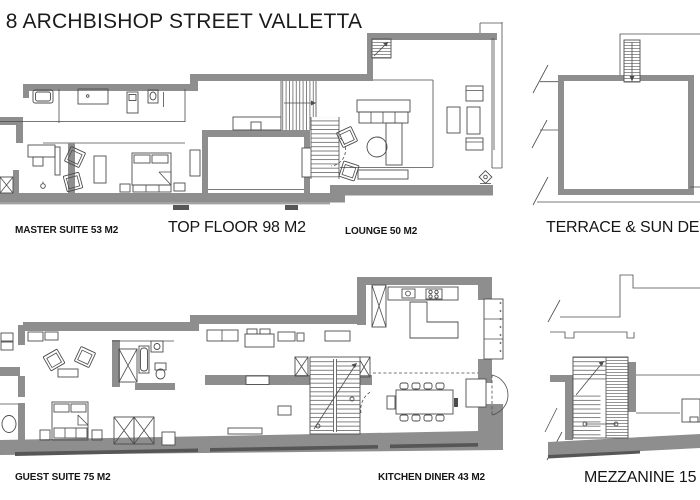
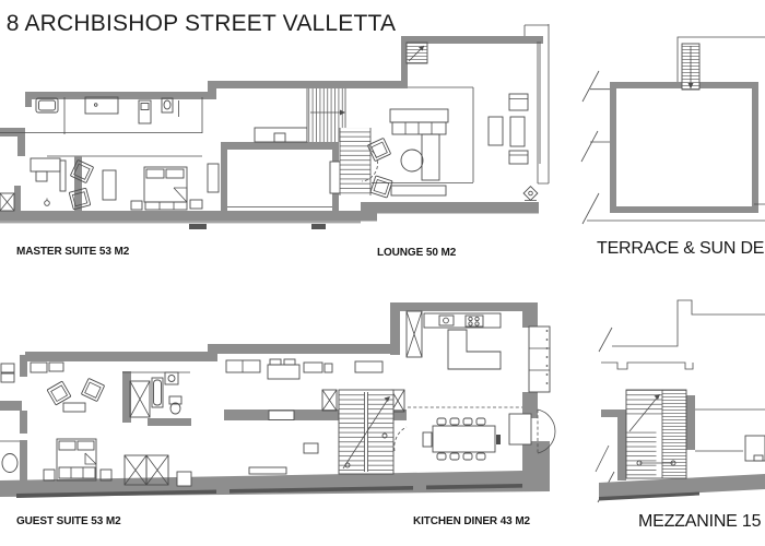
  8 ARCHBISHOP STREET VALLETTA
  MASTER SUITE 53 M2
- TOP FLOOR 98 M2
  LOUNGE 50 M2
  TERRACE & SUN DE
- GUEST SUITE 75 M2
+ GUEST SUITE 53 M2
  KITCHEN DINER 43 M2
  MEZZANINE 15
